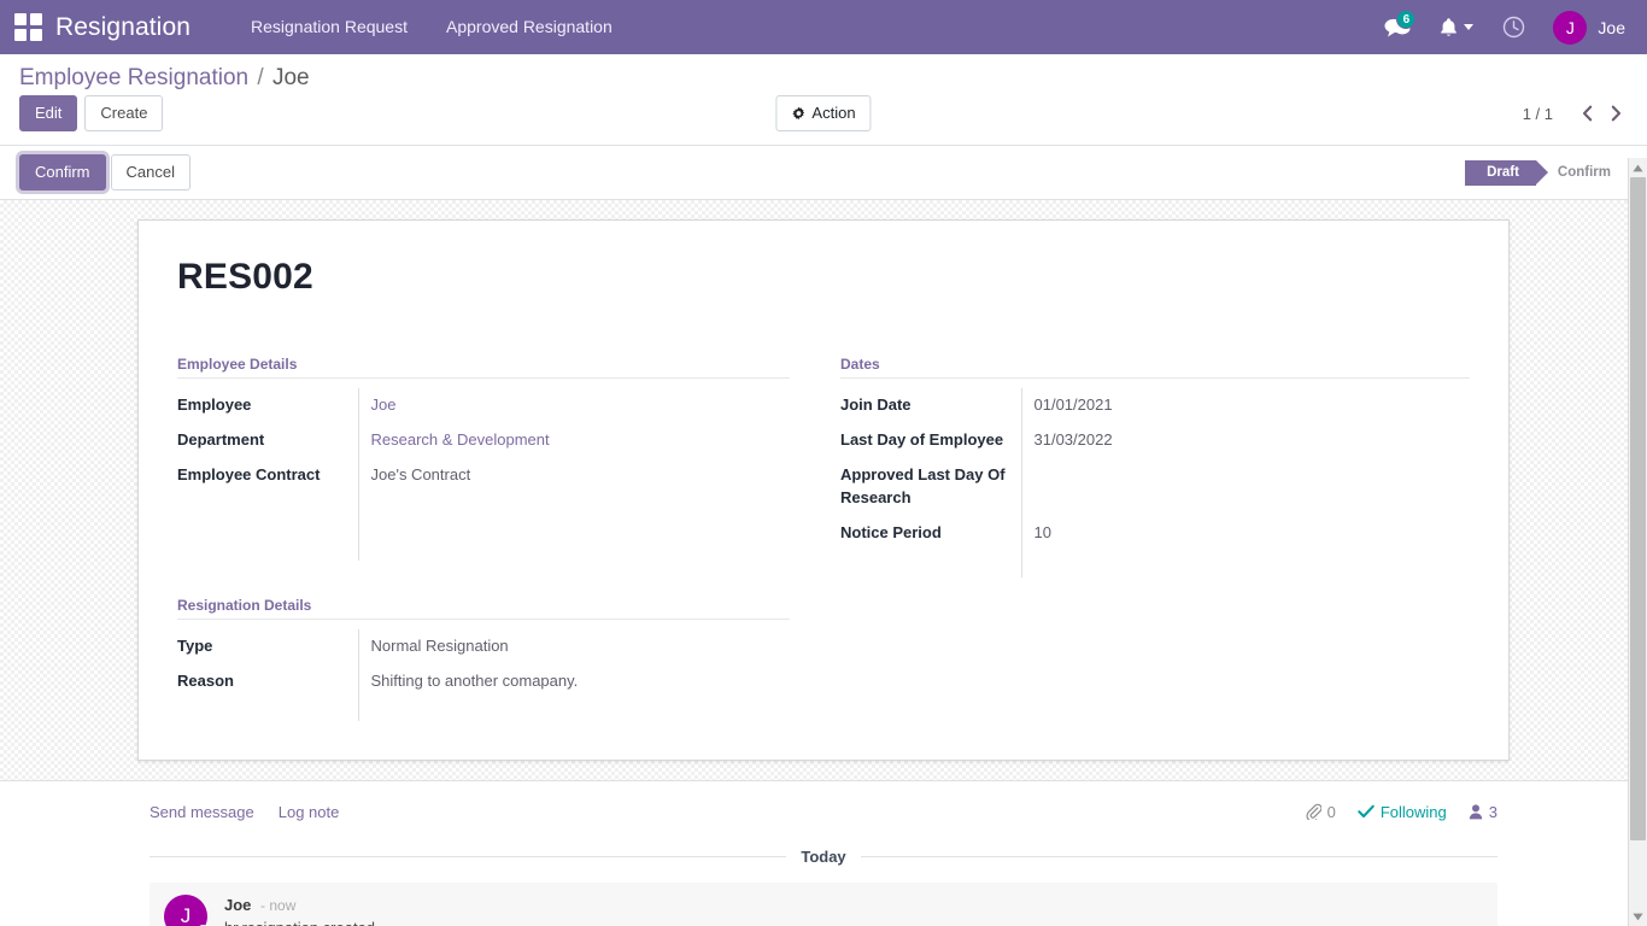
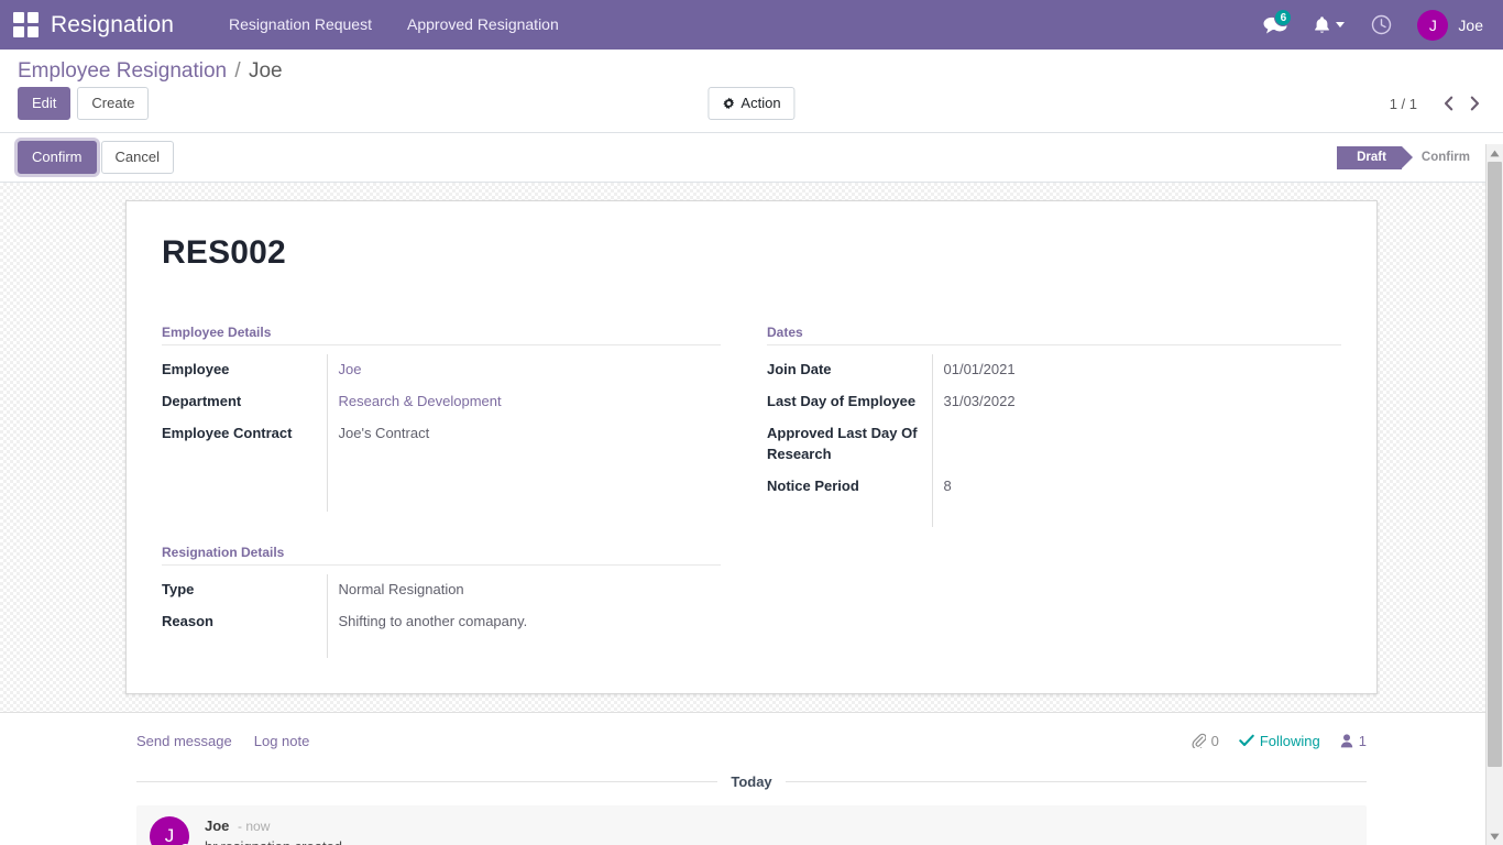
  Resignation
  Resignation Request
  Approved Resignation
  6
  J
  Joe
  Employee Resignation / Joe
  Edit
  Create
  Action
  1 / 1
  Confirm
  Cancel
  Draft
  Confirm
  RES002
  Employee Details
  Employee	Joe
  Department	Research & Development
  Employee Contract	Joe's Contract
  Resignation Details
  Type	Normal Resignation
  Reason	Shifting to another comapany.
  Dates
  Join Date	01/01/2021
  Last Day of Employee	31/03/2022
  Approved Last Day Of Research
- Notice Period	10
+ Notice Period	8
  Send message
  Log note
  0
  Following
- 3
+ 1
  Today
  J
  Joe - now
